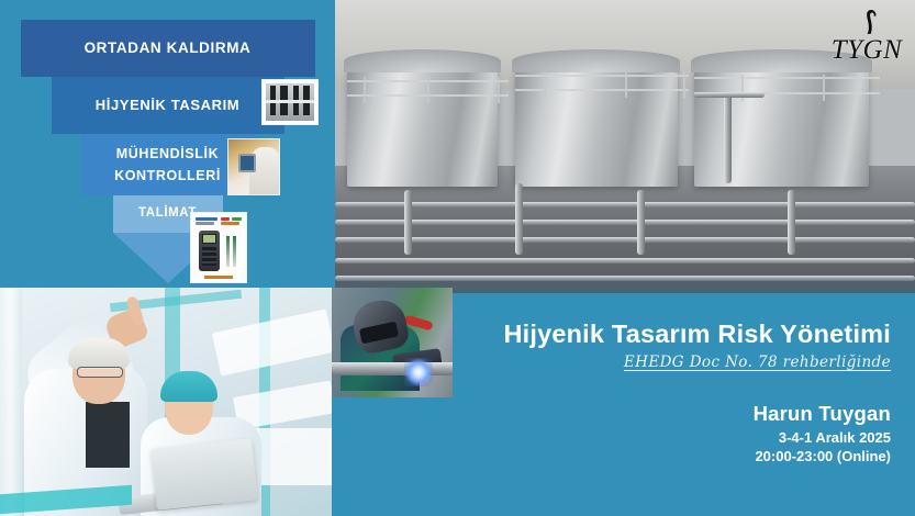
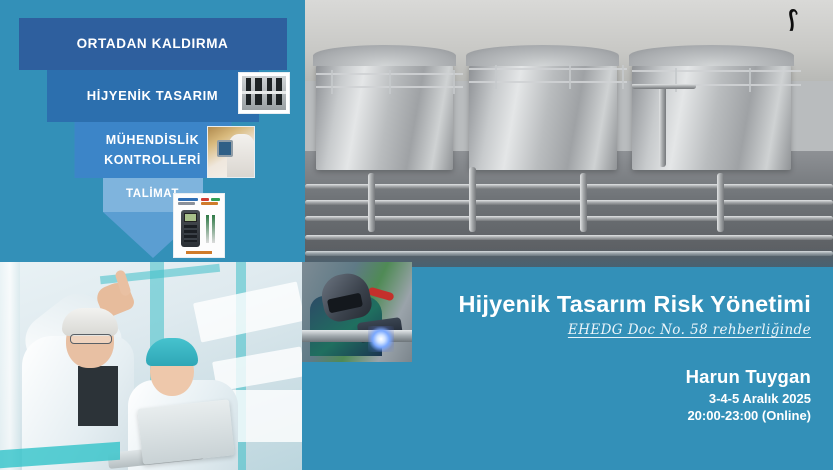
- TYGN
  ORTADAN KALDIRMA
  HİJYENİK TASARIM
  MÜHENDİSLİK
  KONTROLLERİ
  TALİMA
  Hijyenik Tasarım Risk Yönetimi
- EHEDG Doc No. 78 rehberliğinde
+ EHEDG Doc No. 58 rehberliğinde
  Harun Tuygan
- 3-4-1 Aralık 2025
+ 3-4-5 Aralık 2025
  20:00-23:00 (Online)
